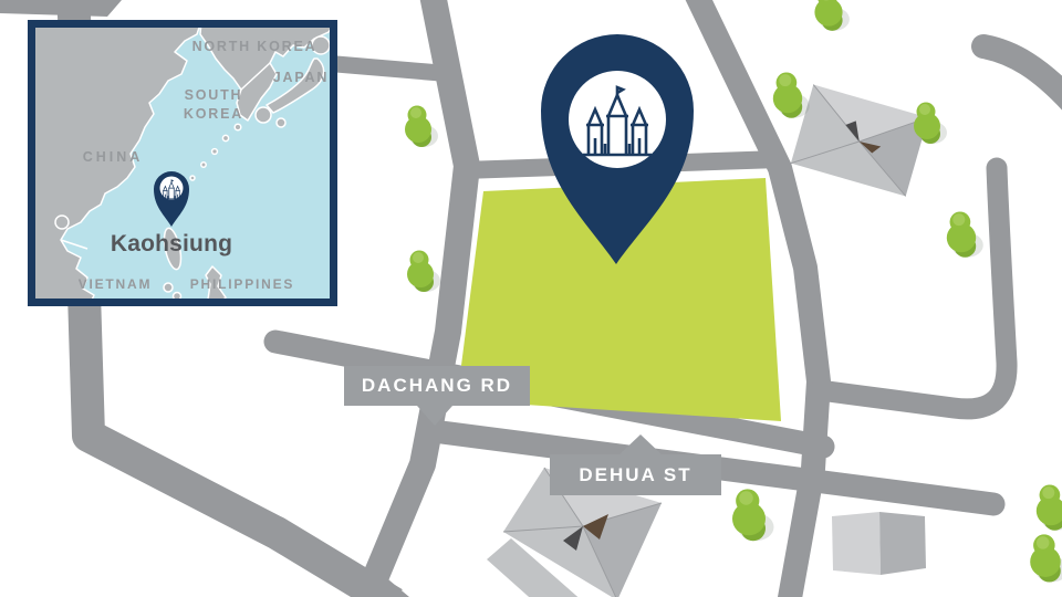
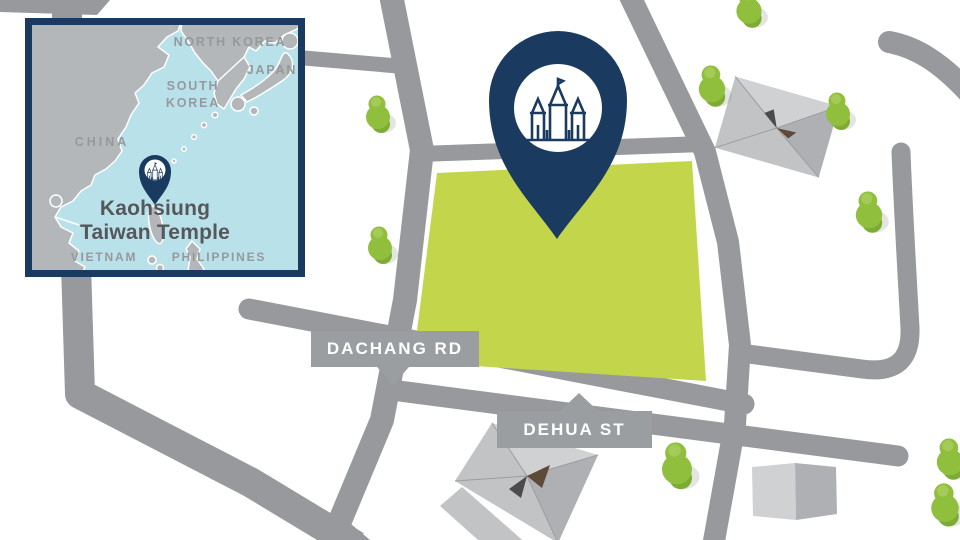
  DACHANG RD
  DEHUA ST
  NORTH KOREA
  JAPAN
  SOUTH KOREA
  CHINA
  VIETNAM
  PHILIPPINES
  Kaohsiung
+ Taiwan Temple
